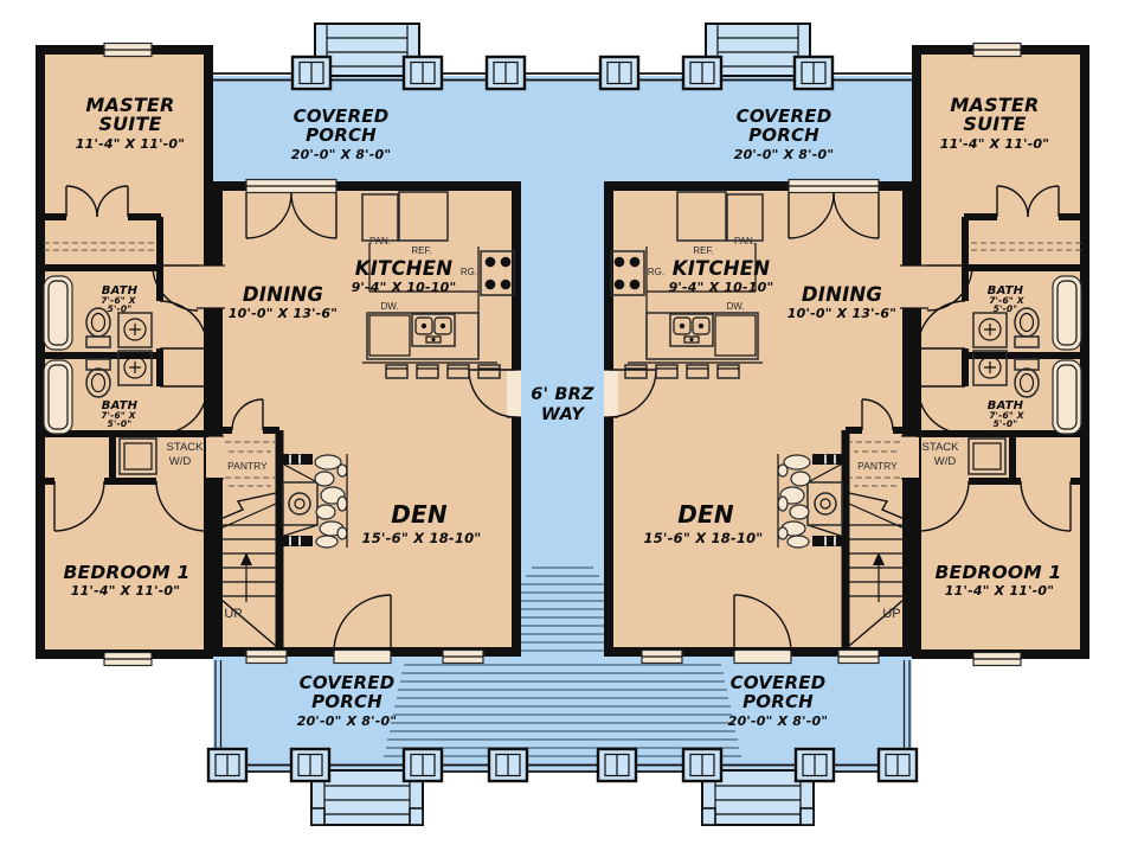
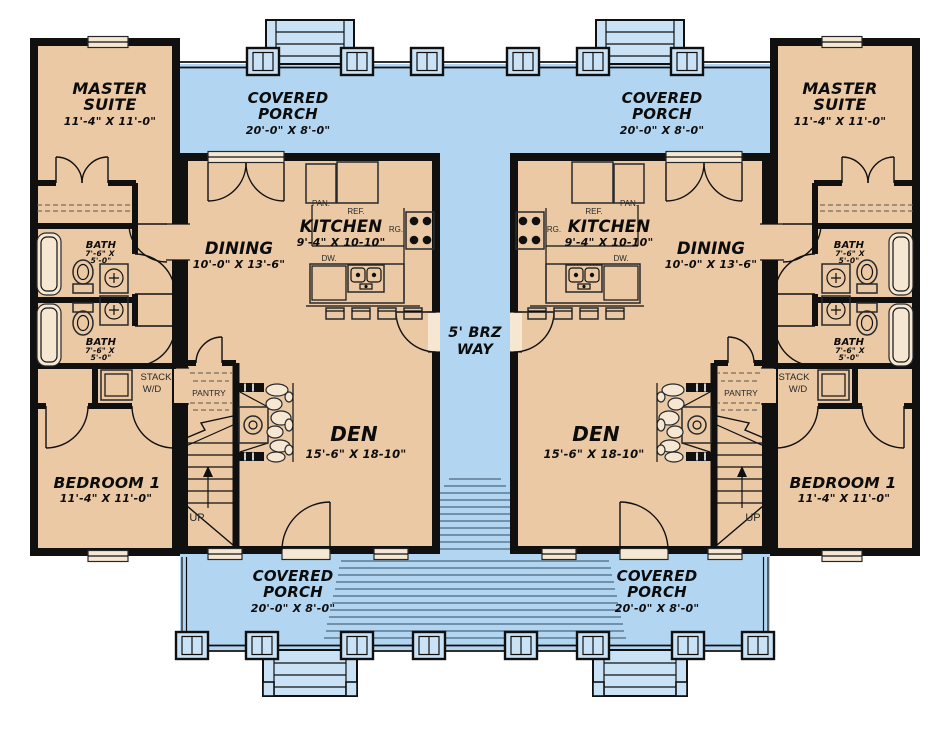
  MASTER
  SUITE
  11'-4" X 11'-0"
  MASTER
  SUITE
  11'-4" X 11'-0"
  COVERED
  PORCH
  20'-0" X 8'-0"
  COVERED
  PORCH
  20'-0" X 8'-0"
  COVERED
  PORCH
  20'-0" X 8'-0"
  COVERED
  PORCH
  20'-0" X 8'-0"
  DINING
  10'-0" X 13'-6"
  DINING
  10'-0" X 13'-6"
  KITCHEN
  9'-4" X 10-10"
  KITCHEN
  9'-4" X 10-10"
  DEN
  15'-6" X 18-10"
  DEN
  15'-6" X 18-10"
  BEDROOM 1
  11'-4" X 11'-0"
  BEDROOM 1
  11'-4" X 11'-0"
  BATH
  7'-6" X
  5'-0"
  BATH
  7'-6" X
  5'-0"
  BATH
  7'-6" X
  5'-0"
  BATH
  7'-6" X
  5'-0"
  STACK
  W/D
  STACK
  W/D
  PANTRY
  PANTRY
  UP
  UP
  PAN.
  REF.
  RG.
  DW.
  PAN.
  REF.
  RG.
  DW.
- 6' BRZ
+ 5' BRZ
  WAY
